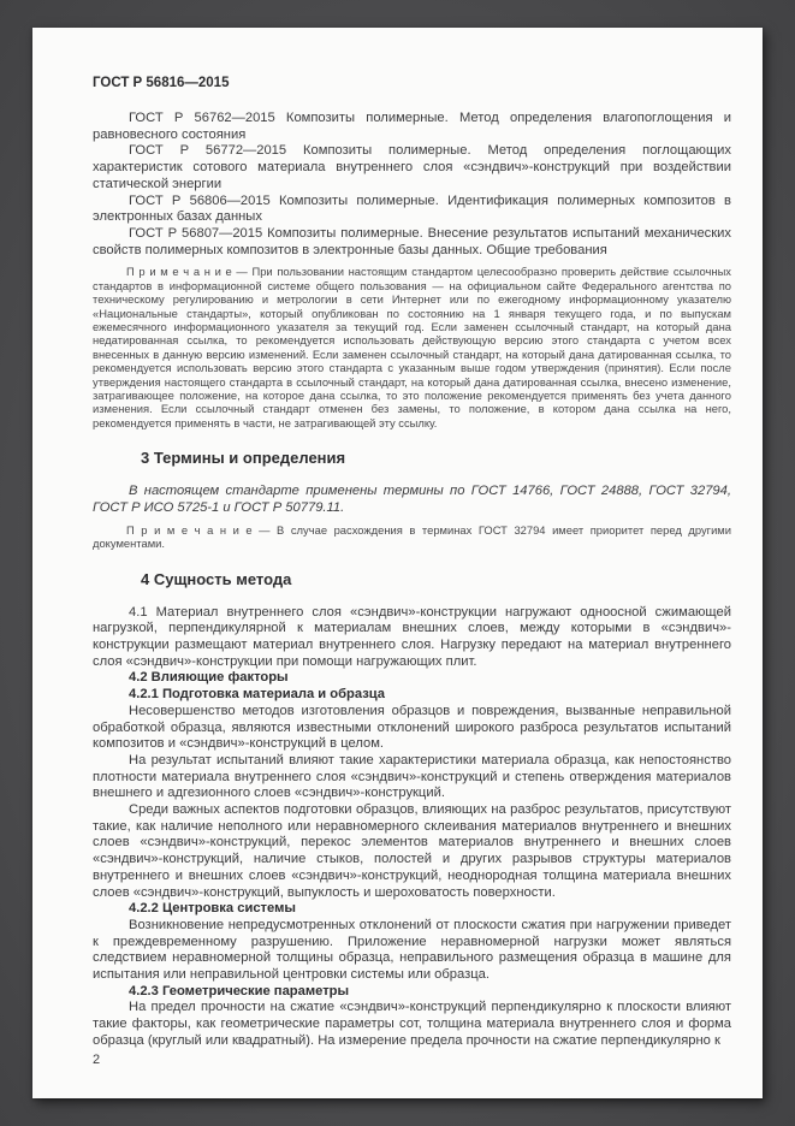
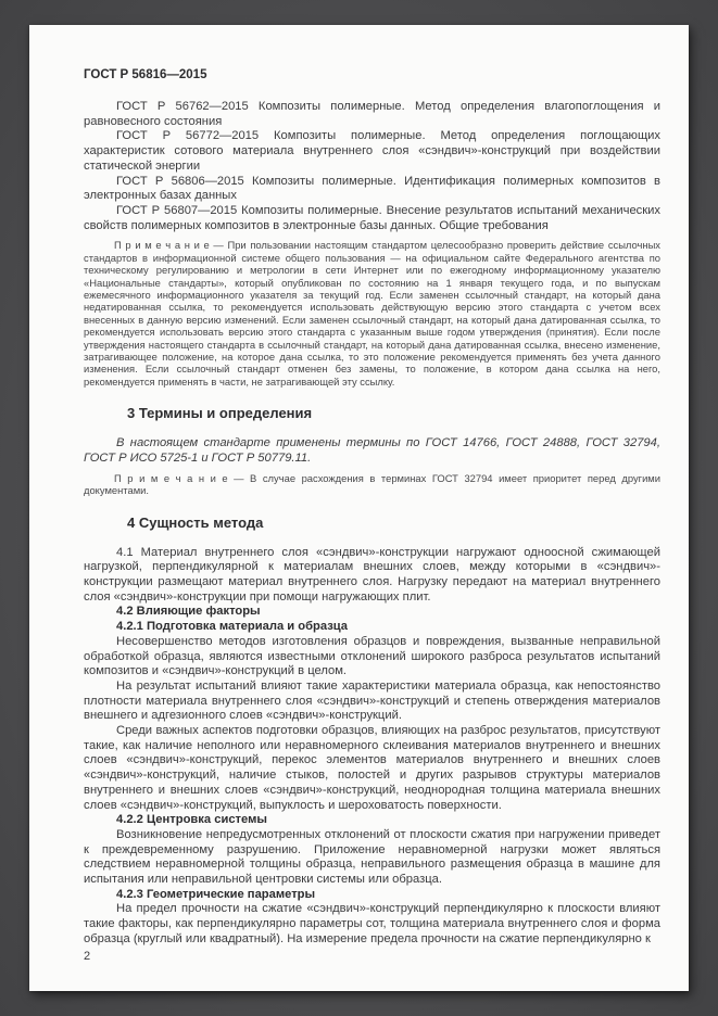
  ГОСТ Р 56816—2015
  ГОСТ Р 56762—2015 Композиты полимерные. Метод определения влагопоглощения и равновесного состояния
  ГОСТ Р 56772—2015 Композиты полимерные. Метод определения поглощающих характеристик сотового материала внутреннего слоя «сэндвич»-конструкций при воздействии статической энергии
  ГОСТ Р 56806—2015 Композиты полимерные. Идентификация полимерных композитов в электронных базах данных
  ГОСТ Р 56807—2015 Композиты полимерные. Внесение результатов испытаний механических свойств полимерных композитов в электронные базы данных. Общие требования
  П р и м е ч а н и е — При пользовании настоящим стандартом целесообразно проверить действие ссылочных стандартов в информационной системе общего пользования — на официальном сайте Федерального агентства по техническому регулированию и метрологии в сети Интернет или по ежегодному информационному указателю «Национальные стандарты», который опубликован по состоянию на 1 января текущего года, и по выпускам ежемесячного информационного указателя за текущий год. Если заменен ссылочный стандарт, на который дана недатированная ссылка, то рекомендуется использовать действующую версию этого стандарта с учетом всех внесенных в данную версию изменений. Если заменен ссылочный стандарт, на который дана датированная ссылка, то рекомендуется использовать версию этого стандарта с указанным выше годом утверждения (принятия). Если после утверждения настоящего стандарта в ссылочный стандарт, на который дана датированная ссылка, внесено изменение, затрагивающее положение, на которое дана ссылка, то это положение рекомендуется применять без учета данного изменения. Если ссылочный стандарт отменен без замены, то положение, в котором дана ссылка на него, рекомендуется применять в части, не затрагивающей эту ссылку.
  3 Термины и определения
  В настоящем стандарте применены термины по ГОСТ 14766, ГОСТ 24888, ГОСТ 32794, ГОСТ Р ИСО 5725-1 и ГОСТ Р 50779.11.
  П р и м е ч а н и е — В случае расхождения в терминах ГОСТ 32794 имеет приоритет перед другими документами.
  4 Сущность метода
  4.1 Материал внутреннего слоя «сэндвич»-конструкции нагружают одноосной сжимающей нагрузкой, перпендикулярной к материалам внешних слоев, между которыми в «сэндвич»-конструкции размещают материал внутреннего слоя. Нагрузку передают на материал внутреннего слоя «сэндвич»-конструкции при помощи нагружающих плит.
  4.2 Влияющие факторы
  4.2.1 Подготовка материала и образца
  Несовершенство методов изготовления образцов и повреждения, вызванные неправильной обработкой образца, являются известными отклонений широкого разброса результатов испытаний композитов и «сэндвич»-конструкций в целом.
  На результат испытаний влияют такие характеристики материала образца, как непостоянство плотности материала внутреннего слоя «сэндвич»-конструкций и степень отверждения материалов внешнего и адгезионного слоев «сэндвич»-конструкций.
  Среди важных аспектов подготовки образцов, влияющих на разброс результатов, присутствуют такие, как наличие неполного или неравномерного склеивания материалов внутреннего и внешних слоев «сэндвич»-конструкций, перекос элементов материалов внутреннего и внешних слоев «сэндвич»-конструкций, наличие стыков, полостей и других разрывов структуры материалов внутреннего и внешних слоев «сэндвич»-конструкций, неоднородная толщина материала внешних слоев «сэндвич»-конструкций, выпуклость и шероховатость поверхности.
  4.2.2 Центровка системы
  Возникновение непредусмотренных отклонений от плоскости сжатия при нагружении приведет к преждевременному разрушению. Приложение неравномерной нагрузки может являться следствием неравномерной толщины образца, неправильного размещения образца в машине для испытания или неправильной центровки системы или образца.
  4.2.3 Геометрические параметры
- На предел прочности на сжатие «сэндвич»-конструкций перпендикулярно к плоскости влияют такие факторы, как геометрические параметры сот, толщина материала внутреннего слоя и форма образца (круглый или квадратный). На измерение предела прочности на сжатие перпендикулярно к
+ На предел прочности на сжатие «сэндвич»-конструкций перпендикулярно к плоскости влияют такие факторы, как перпендикулярно параметры сот, толщина материала внутреннего слоя и форма образца (круглый или квадратный). На измерение предела прочности на сжатие перпендикулярно к
  2
